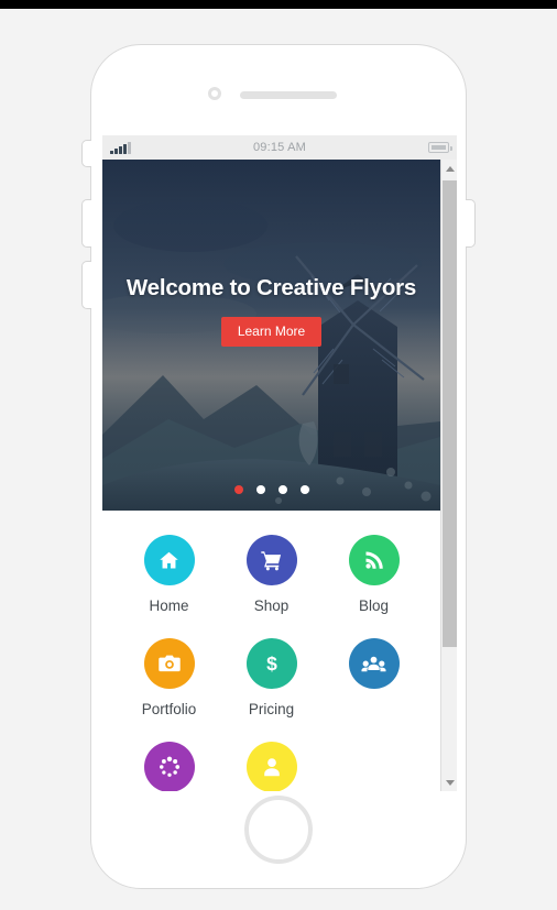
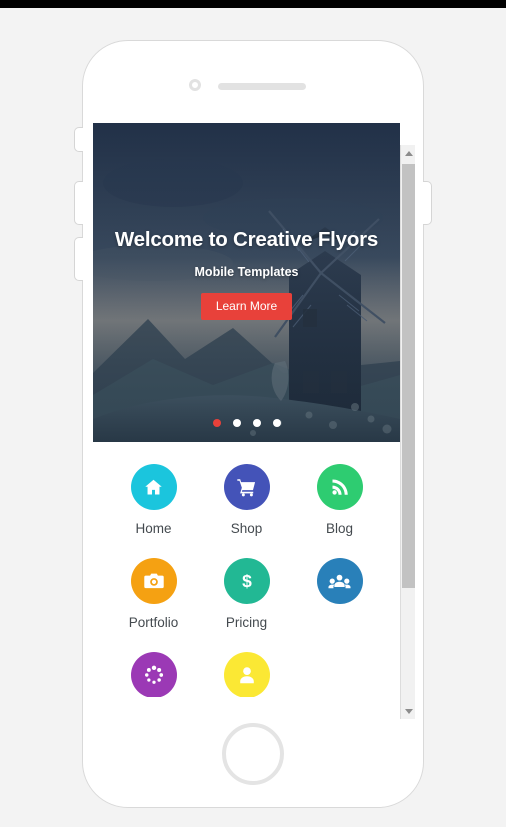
- 09:15 AM
  Welcome to Creative Flyors
+ Mobile Templates
  Learn More
  Home
  Shop
  Blog
  Portfolio
  $
  Pricing
